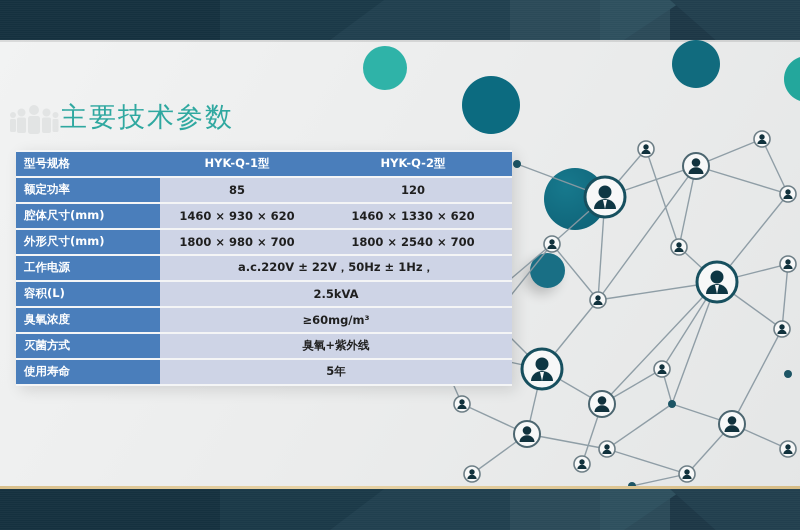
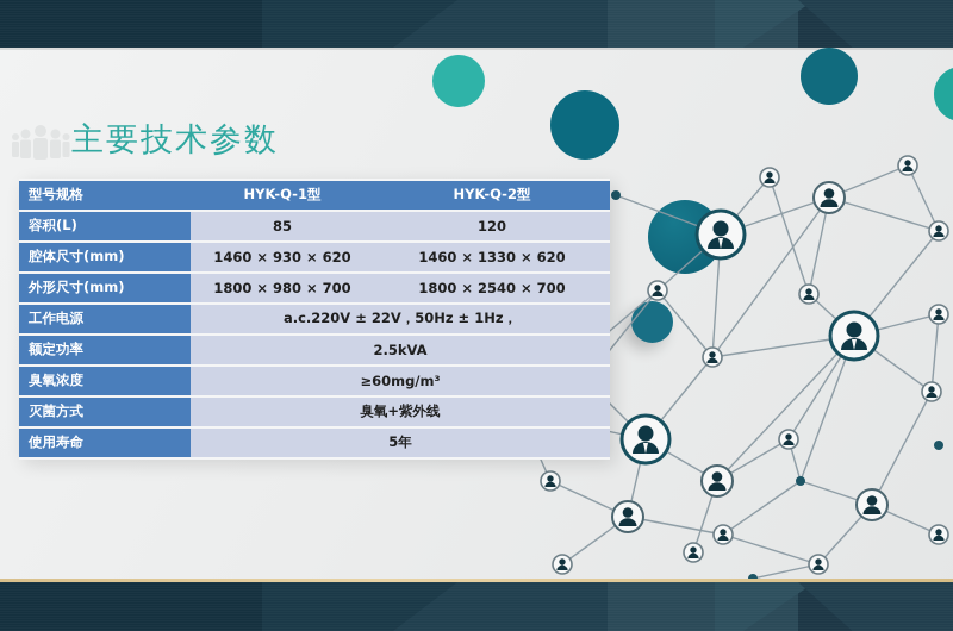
  主要技术参数
  型号规格	HYK-Q-1型	HYK-Q-2型
- 额定功率	85	120
+ 容积(L)	85	120
  腔体尺寸(mm)	1460 × 930 × 620	1460 × 1330 × 620
  外形尺寸(mm)	1800 × 980 × 700	1800 × 2540 × 700
  工作电源	a.c.220V ± 22V，50Hz ± 1Hz，
- 容积(L)	2.5kVA
+ 额定功率	2.5kVA
  臭氧浓度	≥60mg/m³
  灭菌方式	臭氧+紫外线
  使用寿命	5年
